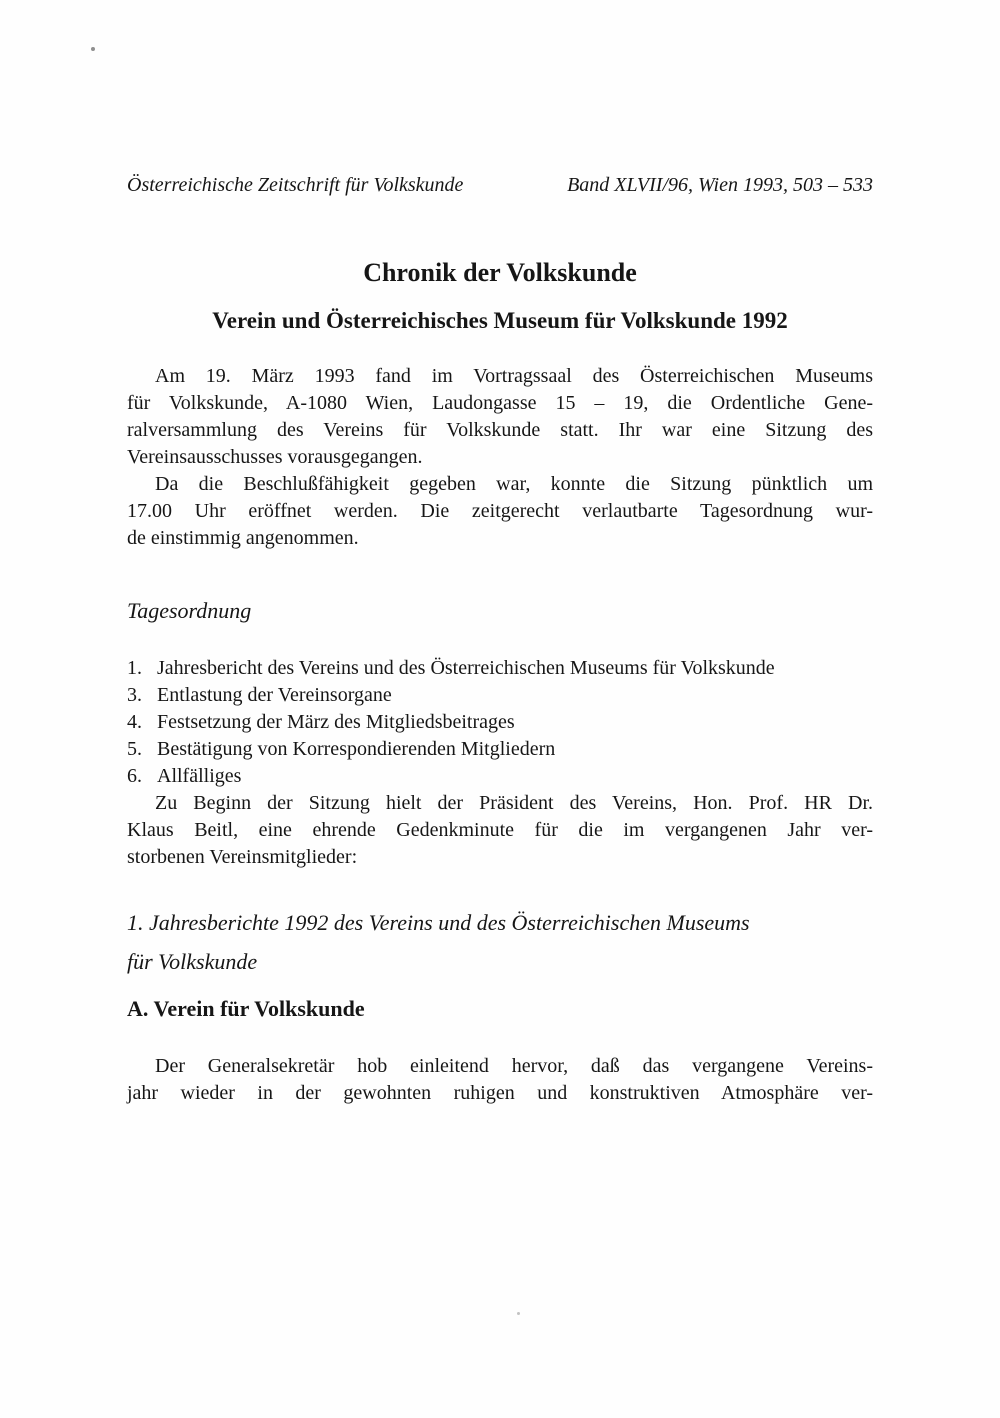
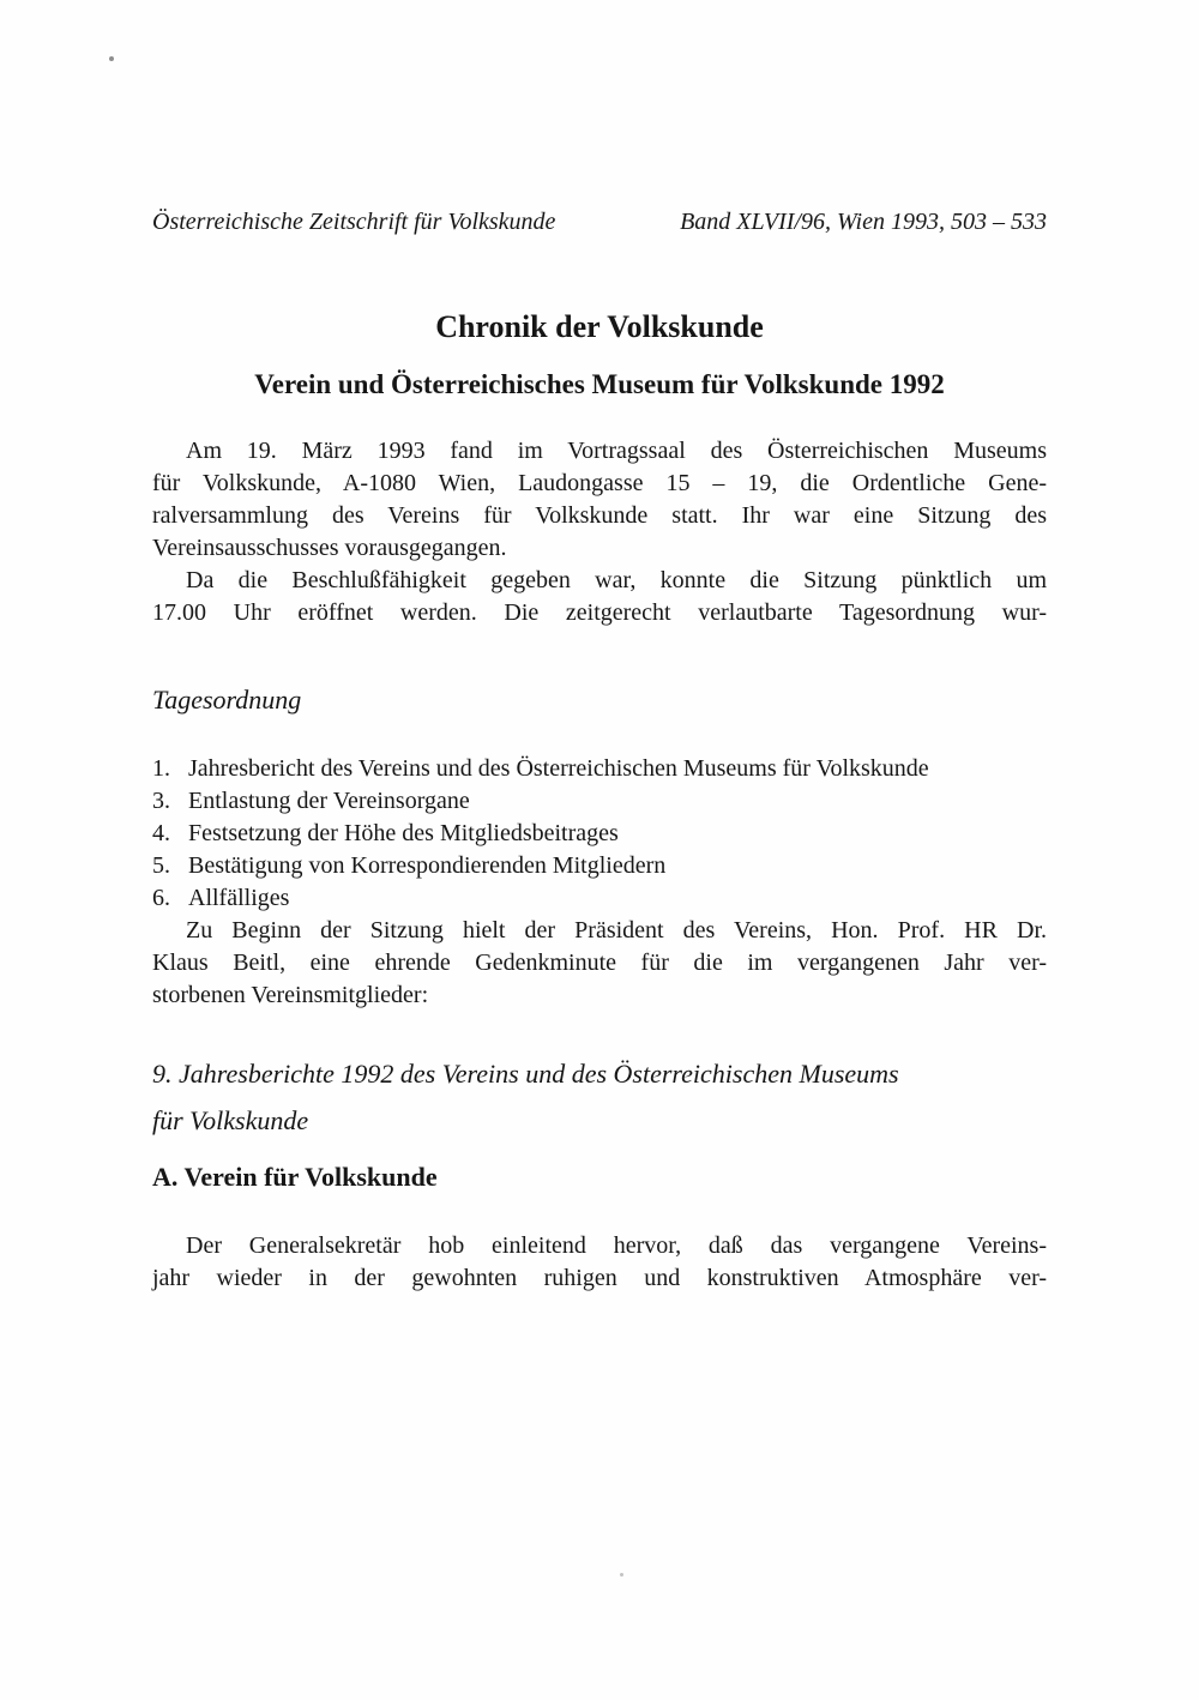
  Österreichische Zeitschrift für Volkskunde
  Band XLVII/96, Wien 1993, 503 – 533
  Chronik der Volkskunde
  Verein und Österreichisches Museum für Volkskunde 1992
  Am 19. März 1993 fand im Vortragssaal des Österreichischen Museums
  für Volkskunde, A-1080 Wien, Laudongasse 15 – 19, die Ordentliche Gene-
  ralversammlung des Vereins für Volkskunde statt. Ihr war eine Sitzung des
  Vereinsausschusses vorausgegangen.
  Da die Beschlußfähigkeit gegeben war, konnte die Sitzung pünktlich um
  17.00 Uhr eröffnet werden. Die zeitgerecht verlautbarte Tagesordnung wur-
- de einstimmig angenommen.
  Tagesordnung
  1.
  Jahresbericht des Vereins und des Österreichischen Museums für Volkskunde
  3.
  Entlastung der Vereinsorgane
  4.
- Festsetzung der März des Mitgliedsbeitrages
+ Festsetzung der Höhe des Mitgliedsbeitrages
  5.
  Bestätigung von Korrespondierenden Mitgliedern
  6.
  Allfälliges
  Zu Beginn der Sitzung hielt der Präsident des Vereins, Hon. Prof. HR Dr.
  Klaus Beitl, eine ehrende Gedenkminute für die im vergangenen Jahr ver-
  storbenen Vereinsmitglieder:
- 1. Jahresberichte 1992 des Vereins und des Österreichischen Museums
+ 9. Jahresberichte 1992 des Vereins und des Österreichischen Museums
  für Volkskunde
  A. Verein für Volkskunde
  Der Generalsekretär hob einleitend hervor, daß das vergangene Vereins-
  jahr wieder in der gewohnten ruhigen und konstruktiven Atmosphäre ver-
